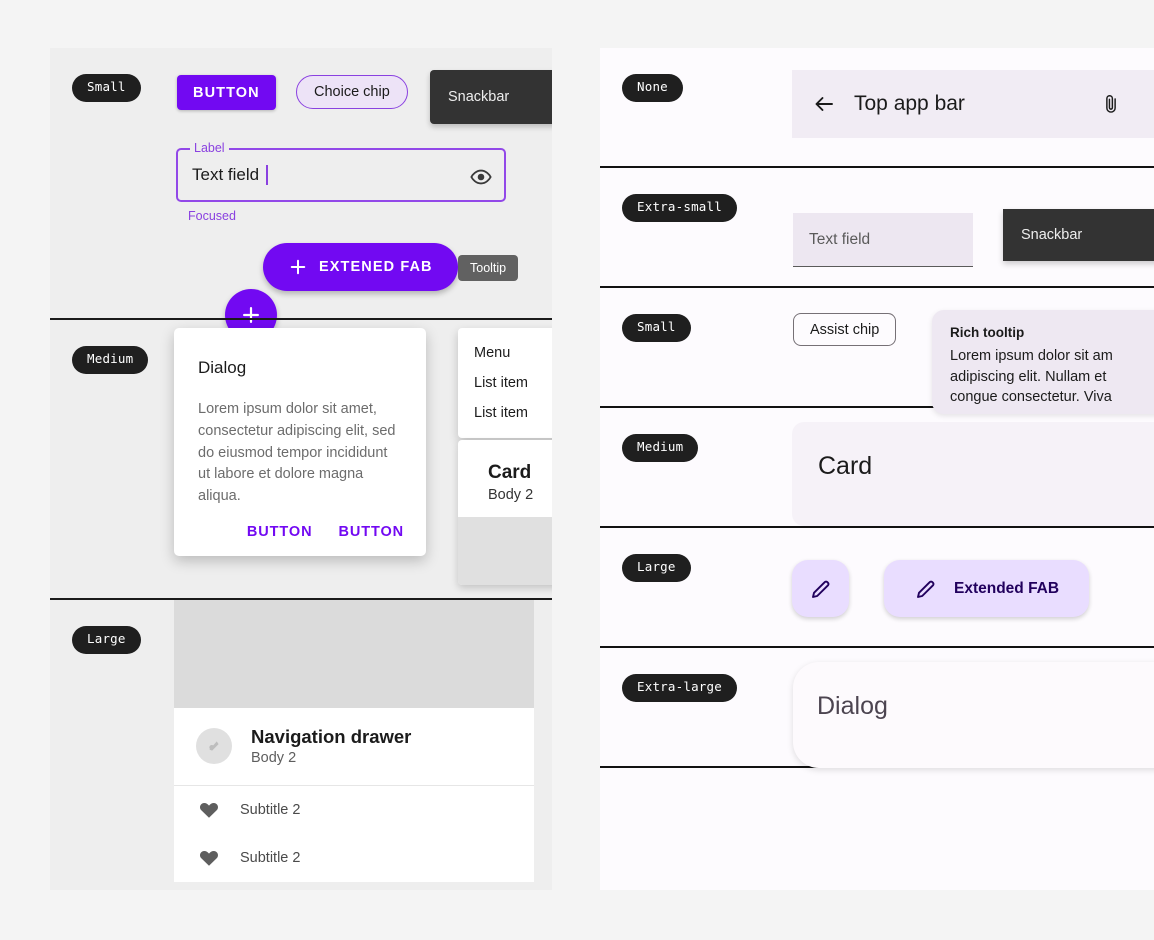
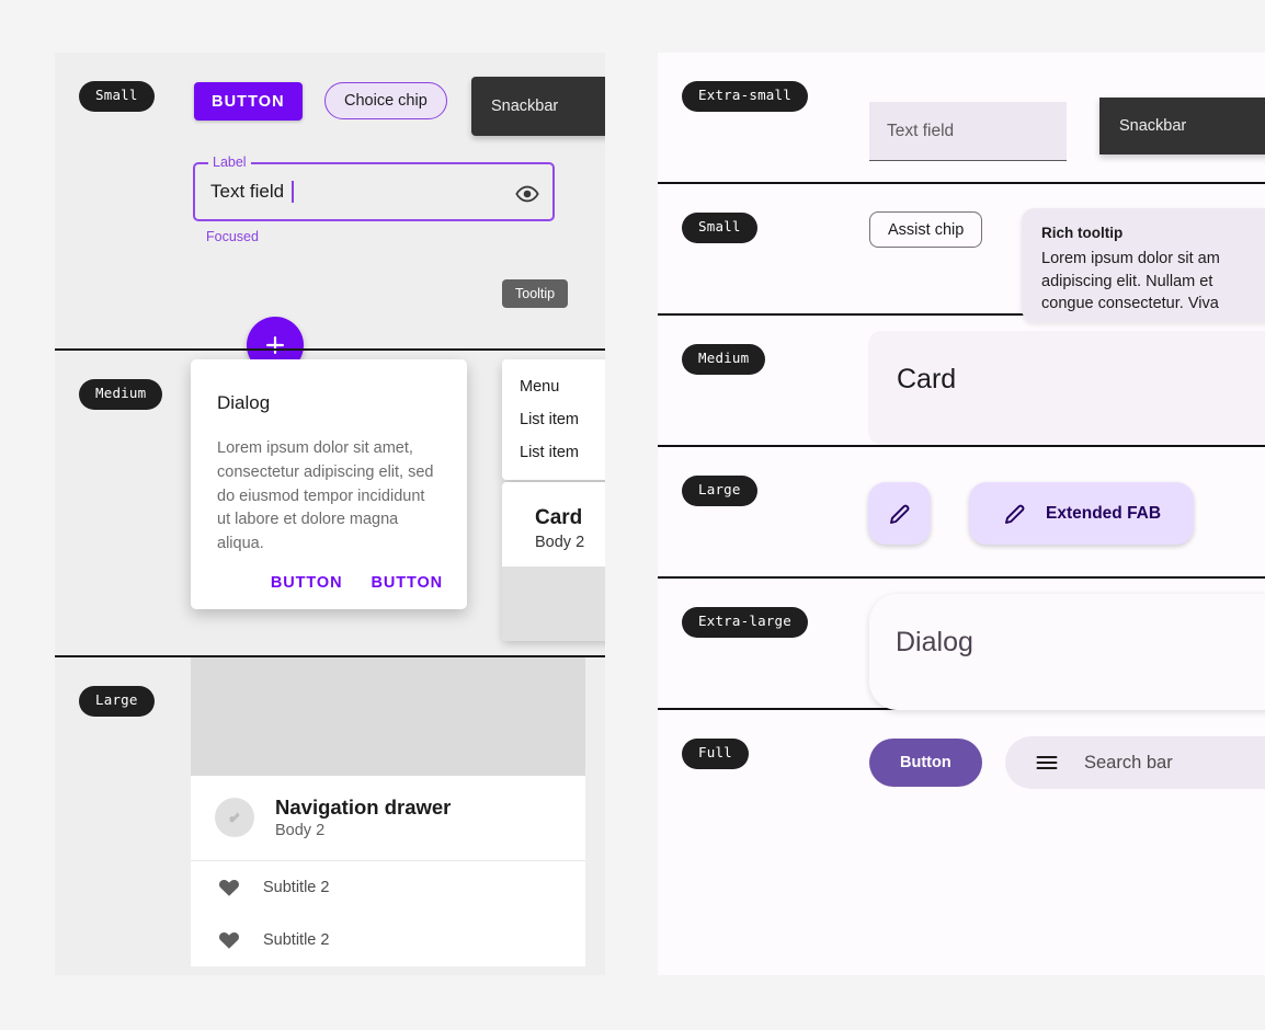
  Small
  BUTTON
  Choice chip
  Snackbar
  Label
  Text field
  Focused
- EXTENED FAB
  Tooltip
  Medium
  Dialog
  Lorem ipsum dolor sit amet, consectetur adipiscing elit, sed do eiusmod tempor incididunt ut labore et dolore magna aliqua.
  BUTTON
  BUTTON
  Menu
  List item
  List item
  Card
  Body 2
  Large
  Navigation drawer
  Body 2
  Subtitle 2
  Subtitle 2
- None
- Top app bar
  Extra-small
  Text field
  Snackbar
  Small
  Assist chip
  Rich tooltip
  Lorem ipsum dolor sit am
  adipiscing elit. Nullam et
  congue consectetur. Viva
  Medium
  Card
  Large
  Extended FAB
  Extra-large
  Dialog
+ Full
+ Button
+ Search bar
